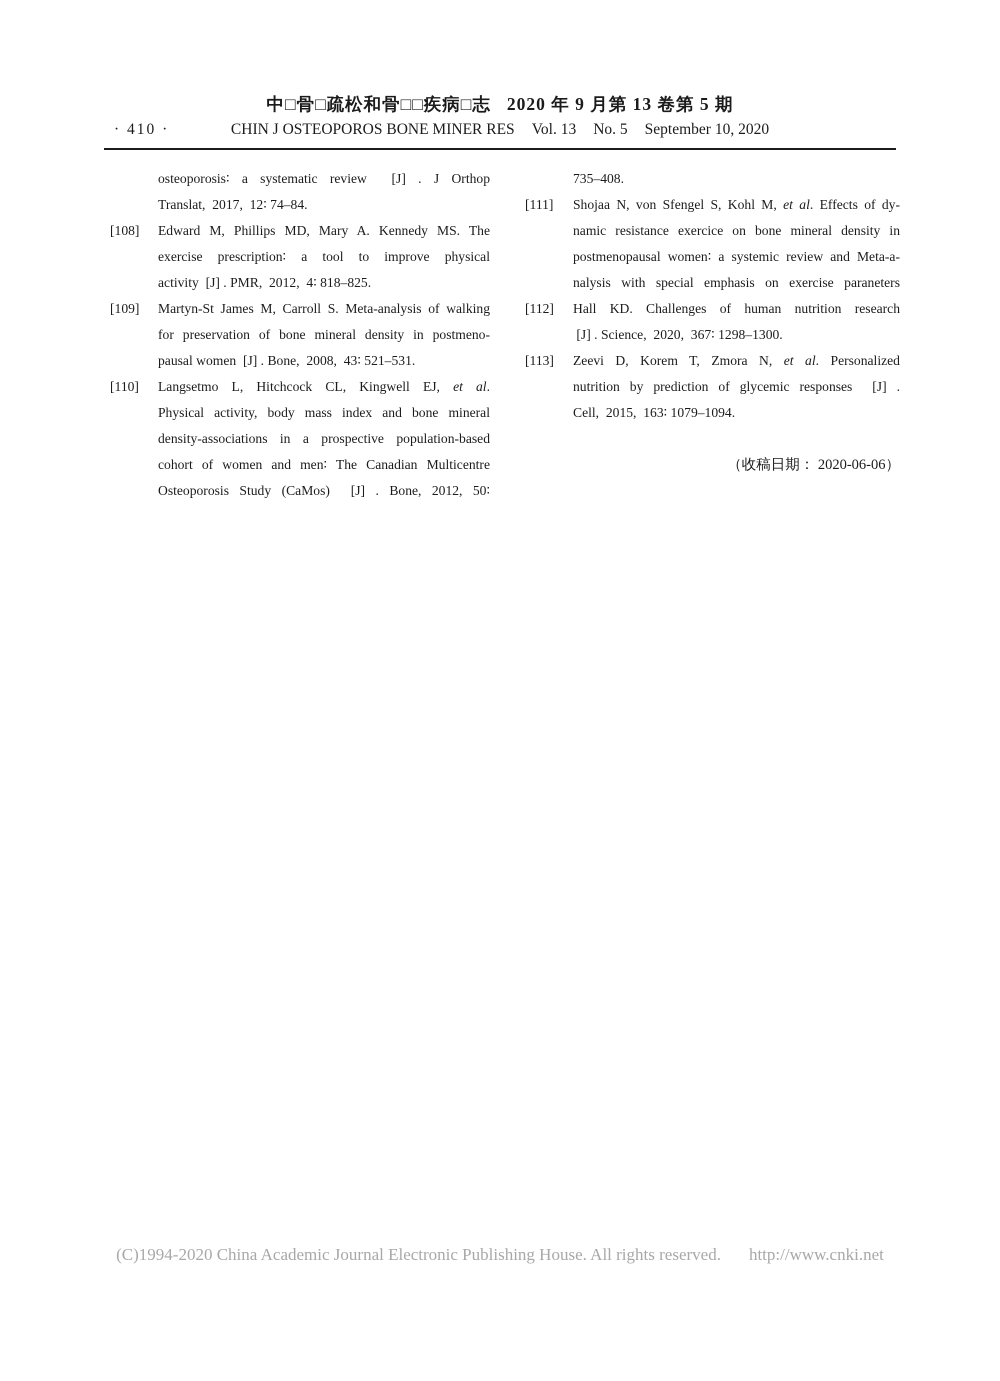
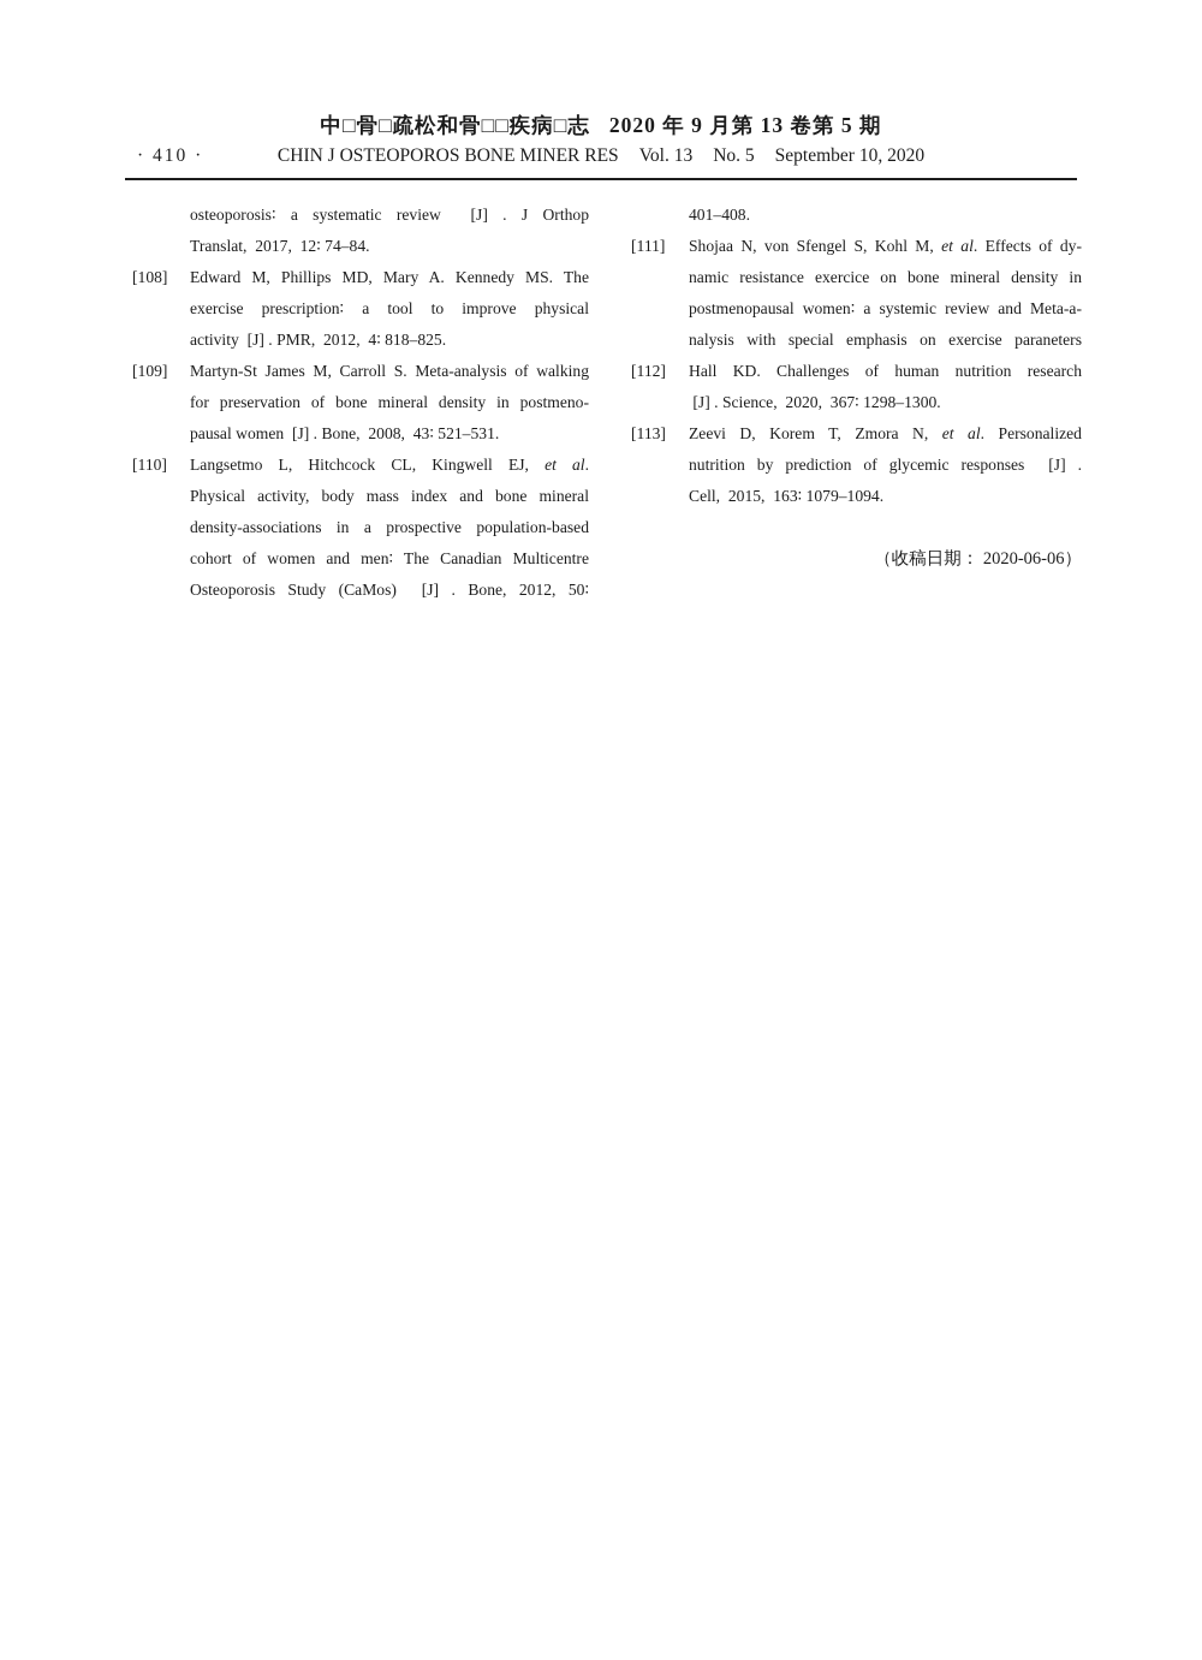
  中□骨□疏松和骨□□疾病□志 2020 年 9 月第 13 卷第 5 期
  · 410 ·
  CHIN J OSTEOPOROS BONE MINER RES Vol. 13 No. 5 September 10, 2020
  osteoporosis∶ a systematic review [J] . J Orthop
  Translat, 2017, 12∶ 74–84.
  [108]
  Edward M, Phillips MD, Mary A. Kennedy MS. The
  exercise prescription∶ a tool to improve physical
  activity [J] . PMR, 2012, 4∶ 818–825.
  [109]
  Martyn-St James M, Carroll S. Meta-analysis of walking
  for preservation of bone mineral density in postmeno-
  pausal women [J] . Bone, 2008, 43∶ 521–531.
  [110]
  Langsetmo L, Hitchcock CL, Kingwell EJ, et al.
  Physical activity, body mass index and bone mineral
  density-associations in a prospective population-based
  cohort of women and men∶ The Canadian Multicentre
  Osteoporosis Study (CaMos) [J] . Bone, 2012, 50∶
- 735–408.
+ 401–408.
  [111]
  Shojaa N, von Sfengel S, Kohl M, et al. Effects of dy-
  namic resistance exercice on bone mineral density in
  postmenopausal women∶ a systemic review and Meta-a-
  nalysis with special emphasis on exercise paraneters
  [112]
  Hall KD. Challenges of human nutrition research
  [J] . Science, 2020, 367∶ 1298–1300.
  [113]
  Zeevi D, Korem T, Zmora N, et al. Personalized
  nutrition by prediction of glycemic responses [J] .
  Cell, 2015, 163∶ 1079–1094.
  （收稿日期： 2020-06-06）
- (C)1994-2020 China Academic Journal Electronic Publishing House. All rights reserved.
- http://www.cnki.net
